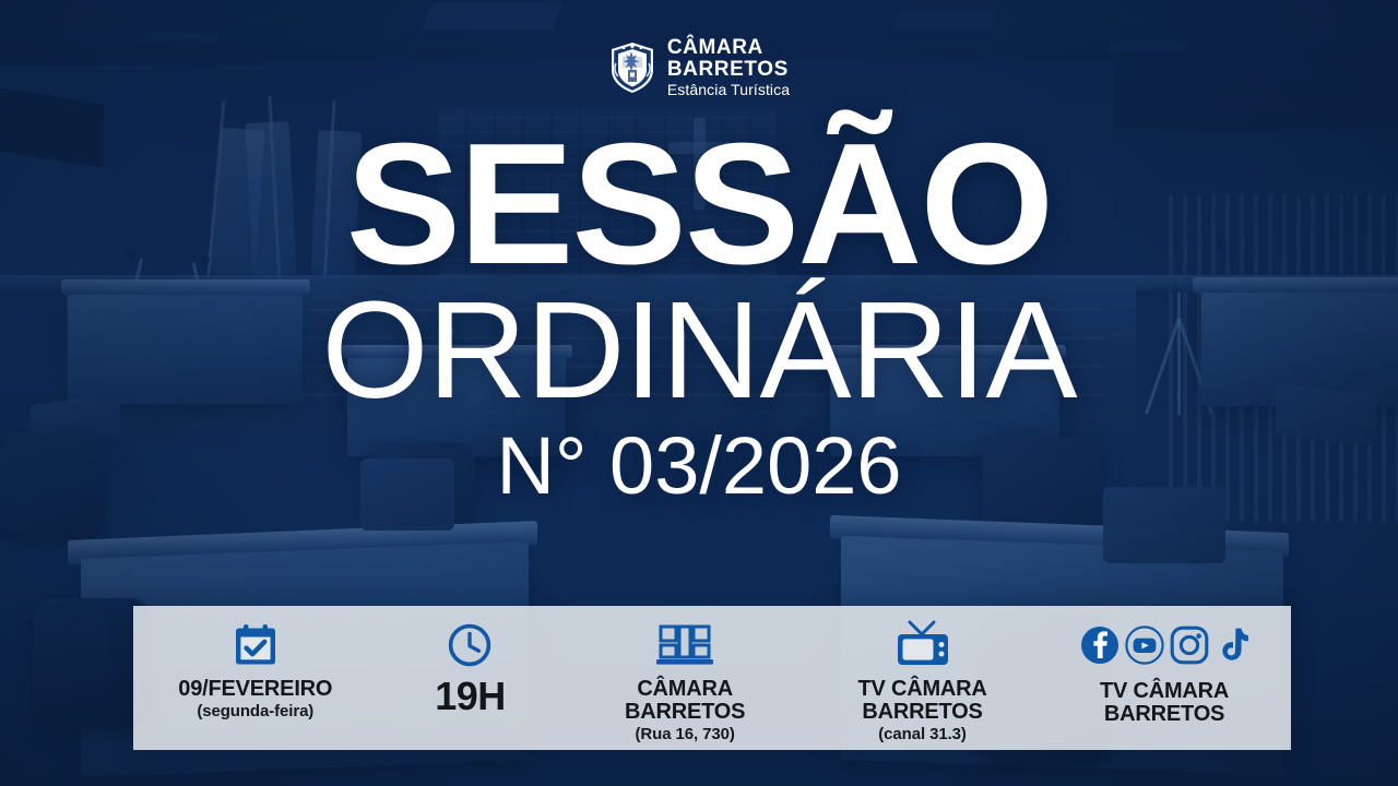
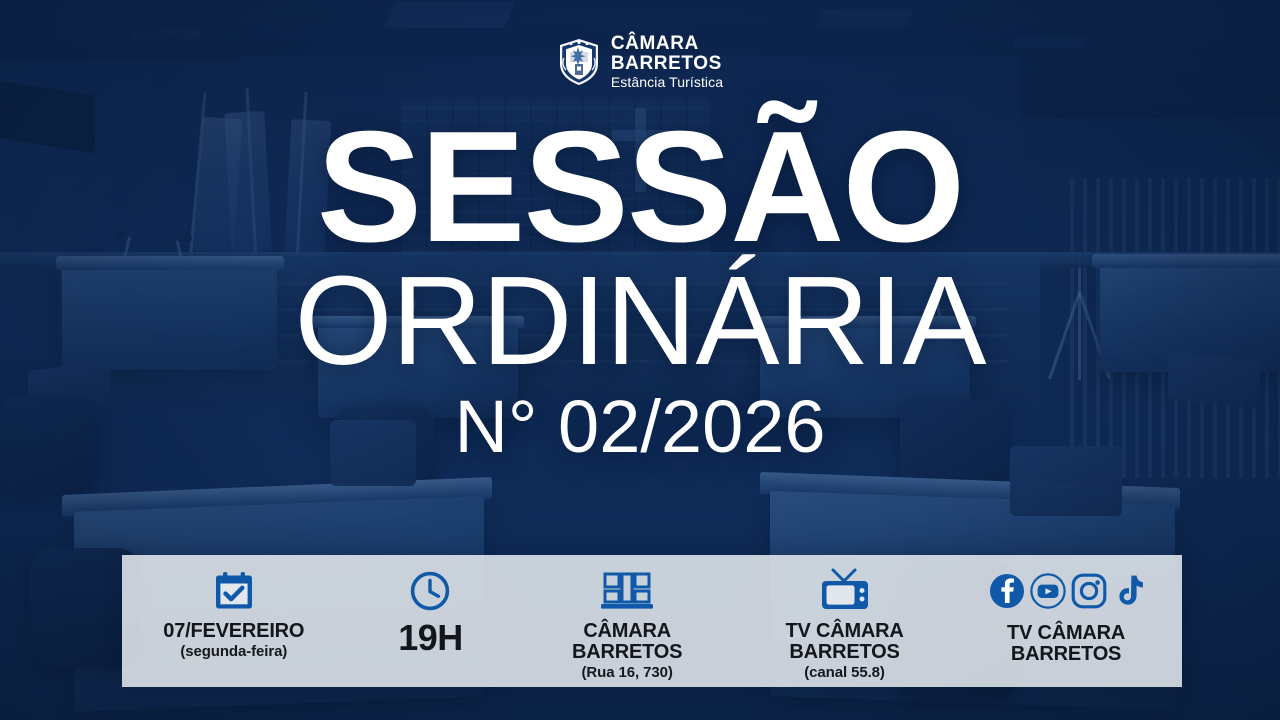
  CÂMARA
  BARRETOS
  Estância Turística
  SESSÃO
  ORDINÁRIA
- N° 03/2026
+ N° 02/2026
- 09/FEVEREIRO
+ 07/FEVEREIRO
  (segunda-feira)
  19H
  CÂMARA
  BARRETOS
  (Rua 16, 730)
  TV CÂMARA
  BARRETOS
- (canal 31.3)
+ (canal 55.8)
  TV CÂMARA
  BARRETOS
